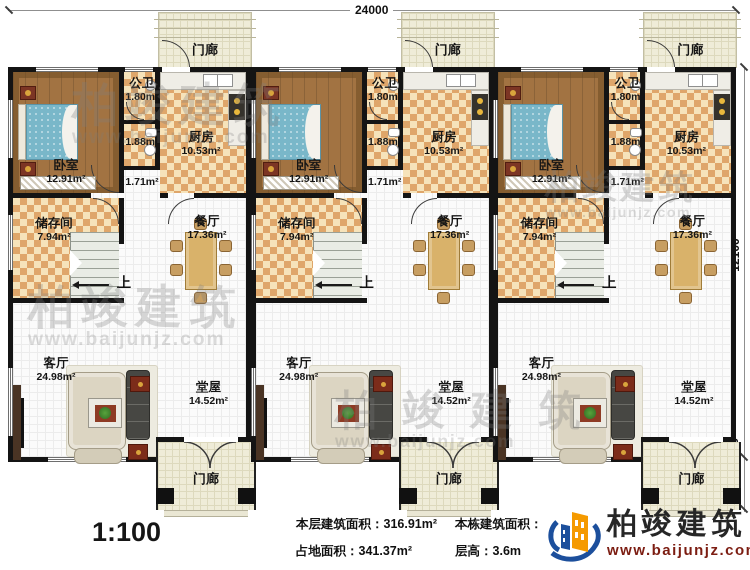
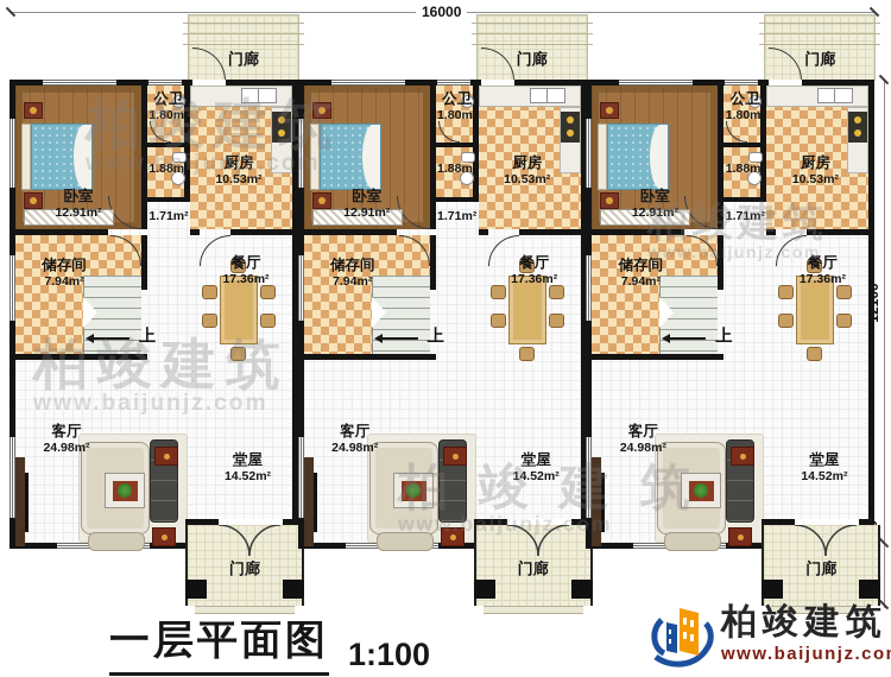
- 24000
+ 16000
  门廊
  上
  卧室
  12.91m²
  公卫
  1.80m²
  1.88m²
  1.71m²
  厨房
  10.53m²
  储存间
  7.94m²
  餐厅
  17.36m²
  客厅
  24.98m²
  堂屋
  14.52m²
  门廊
  门廊
  上
  卧室
  12.91m²
  公卫
  1.80m²
  1.88m²
  1.71m²
  厨房
  10.53m²
  储存间
  7.94m²
  餐厅
  17.36m²
  客厅
  24.98m²
  堂屋
  14.52m²
  门廊
  门廊
  上
  卧室
  12.91m²
  公卫
  1.80m²
  1.88m²
  1.71m²
  厨房
  10.53m²
  储存间
  7.94m²
  餐厅
  17.36m²
  客厅
  24.98m²
  堂屋
  14.52m²
  门廊
  柏竣建筑
  www.baijunjz.com
  柏竣建筑
  www.baijunjz.com
  柏竣建筑
  www.baijunjz.com
  柏竣建筑
  www.baijunjz.com
+ 一层平面图
  1:100
- 本层建筑面积：316.91m²
- 本栋建筑面积：
- 占地面积：341.37m²
- 层高：3.6m
  柏竣建筑
  www.baijunjz.co
